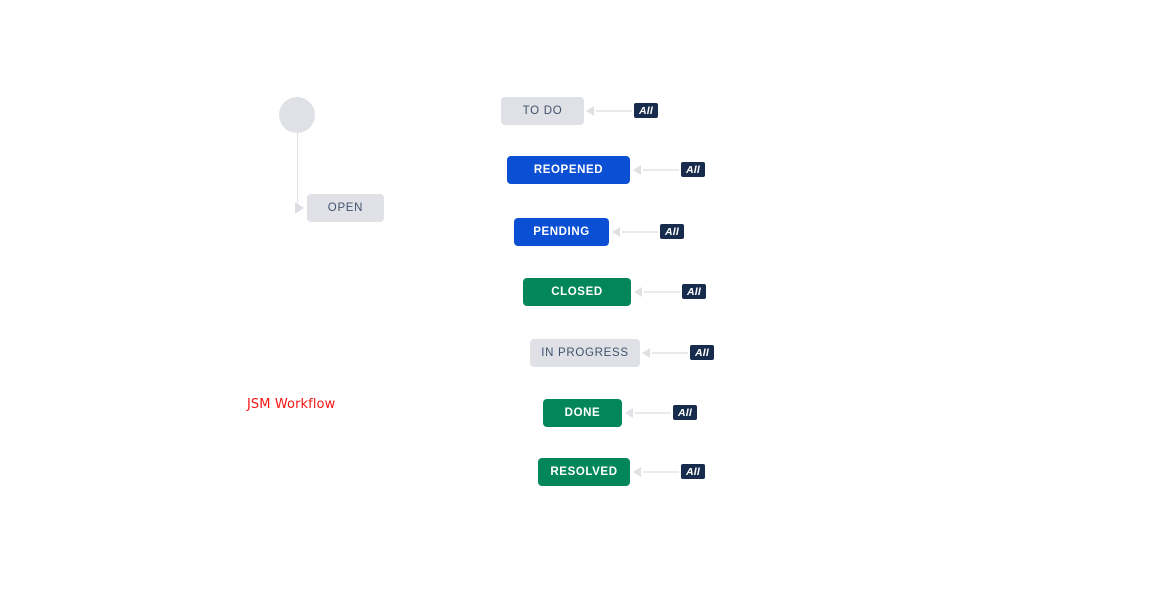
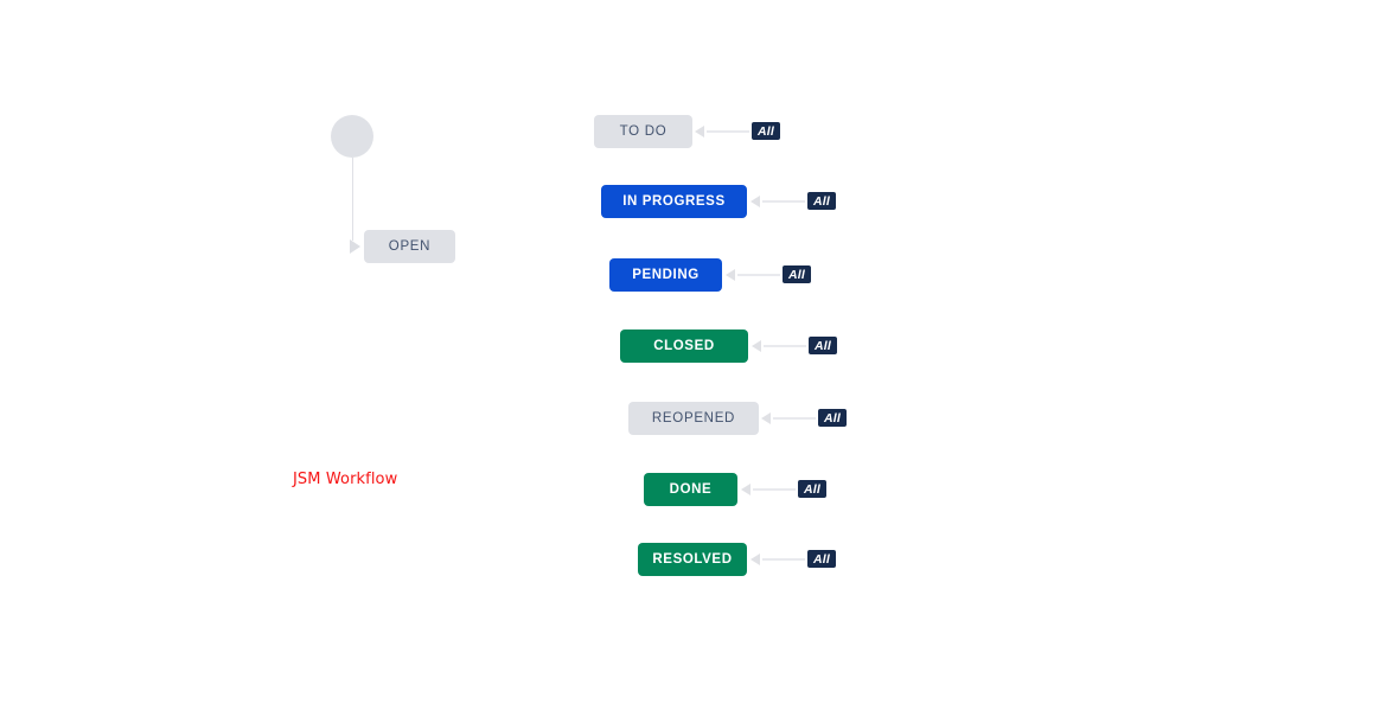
  OPEN
  TO DO
  All
- REOPENED
+ IN PROGRESS
  All
  PENDING
  All
  CLOSED
  All
- IN PROGRESS
+ REOPENED
  All
  DONE
  All
  RESOLVED
  All
  JSM Workflow
